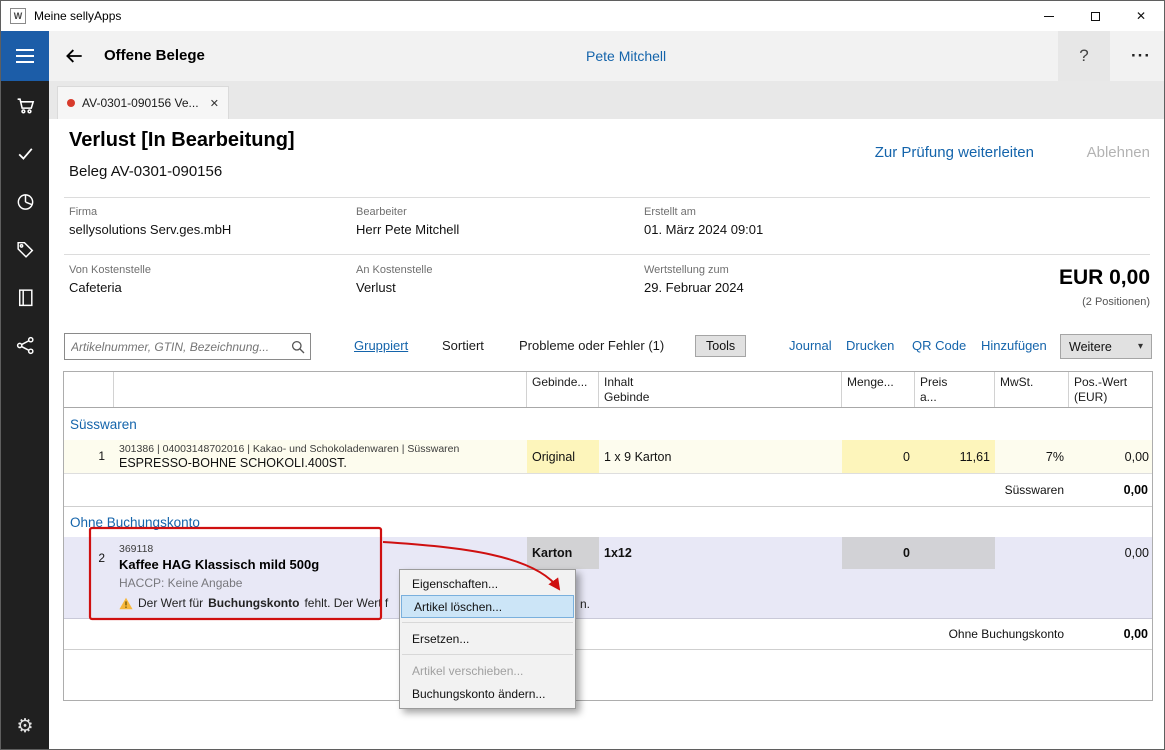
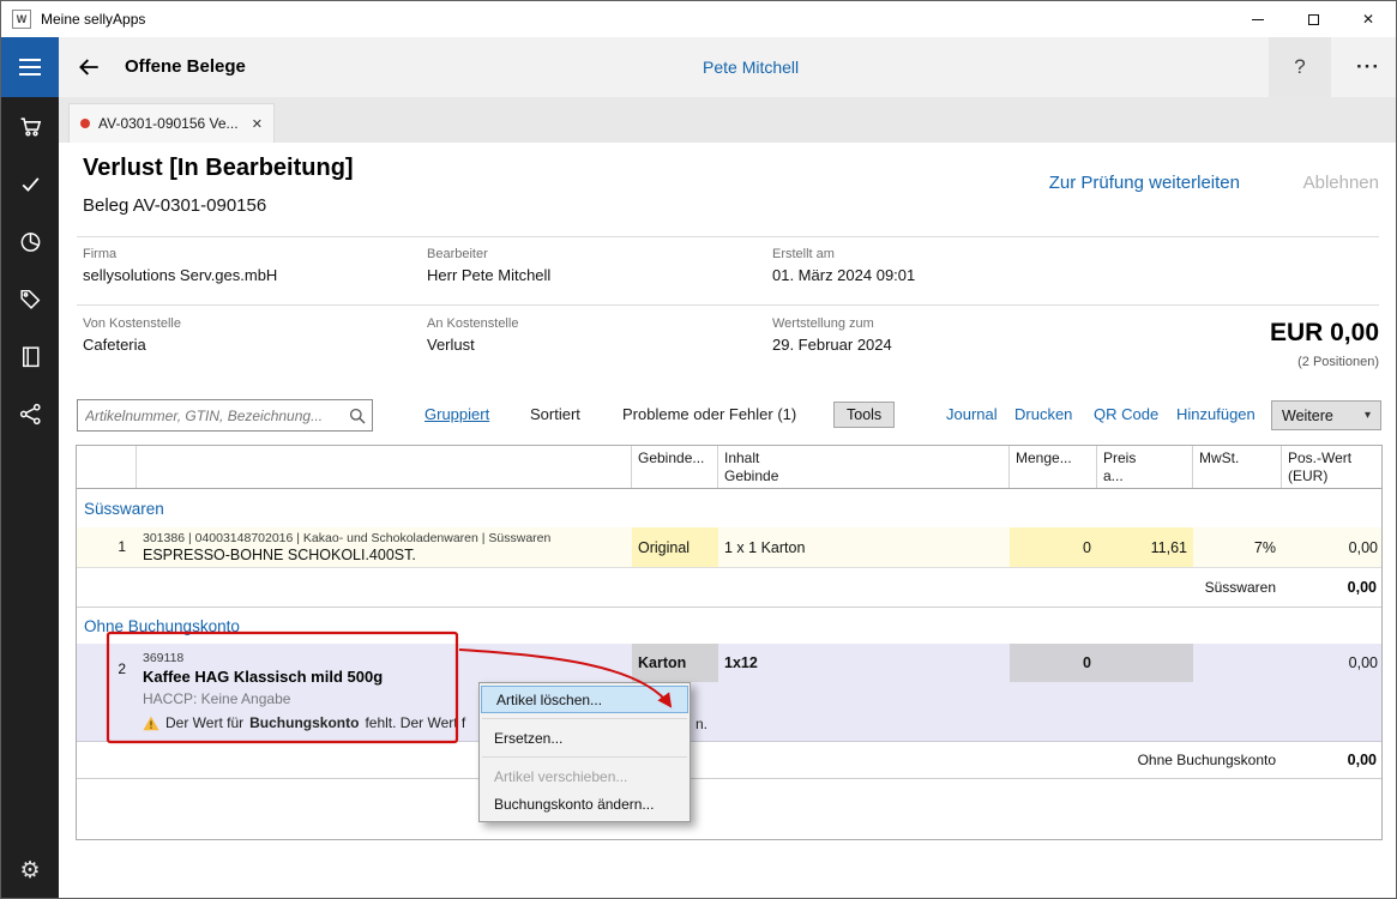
  W
  Meine sellyApps
  ✕
  Offene Belege
  Pete Mitchell
  ?
  ···
  ⚙
  AV-0301-090156 Ve...
  ✕
  Verlust [In Bearbeitung]
  Zur Prüfung weiterleiten
  Ablehnen
  Beleg AV-0301-090156
  Firma
  sellysolutions Serv.ges.mbH
  Bearbeiter
  Herr Pete Mitchell
  Erstellt am
  01. März 2024 09:01
  Von Kostenstelle
  Cafeteria
  An Kostenstelle
  Verlust
  Wertstellung zum
  29. Februar 2024
  EUR 0,00
  (2 Positionen)
  Artikelnummer, GTIN, Bezeichnung...
  Gruppiert
  Sortiert
  Probleme oder Fehler (1)
  Tools
  Journal
  Drucken
  QR Code
  Hinzufügen
  Weitere
  ▾
  Gebinde...
  Inhalt
  Gebinde
  Menge...
  Preis
  a...
  MwSt.
  Pos.-Wert
  (EUR)
  Süsswaren
  1
  301386 | 04003148702016 | Kakao- und Schokoladenwaren | Süsswaren
  ESPRESSO-BOHNE SCHOKOLI.400ST.
  Original
- 1 x 9 Karton
+ 1 x 1 Karton
  0
  11,61
  7%
  0,00
  Süsswaren
  0,00
  Ohne Buchungskonto
  2
  369118
  Kaffee HAG Klassisch mild 500g
  HACCP: Keine Angabe
  Der Wert für
  Buchungskonto
  fehlt. Der Wer f
  Karton
  1x12
  0
  0,00
  Ohne Buchungskonto
  0,00
  n.
- Eigenschaften...
  Artikel löschen...
  Ersetzen...
  Artikel verschieben...
  Buchungskonto ändern...
